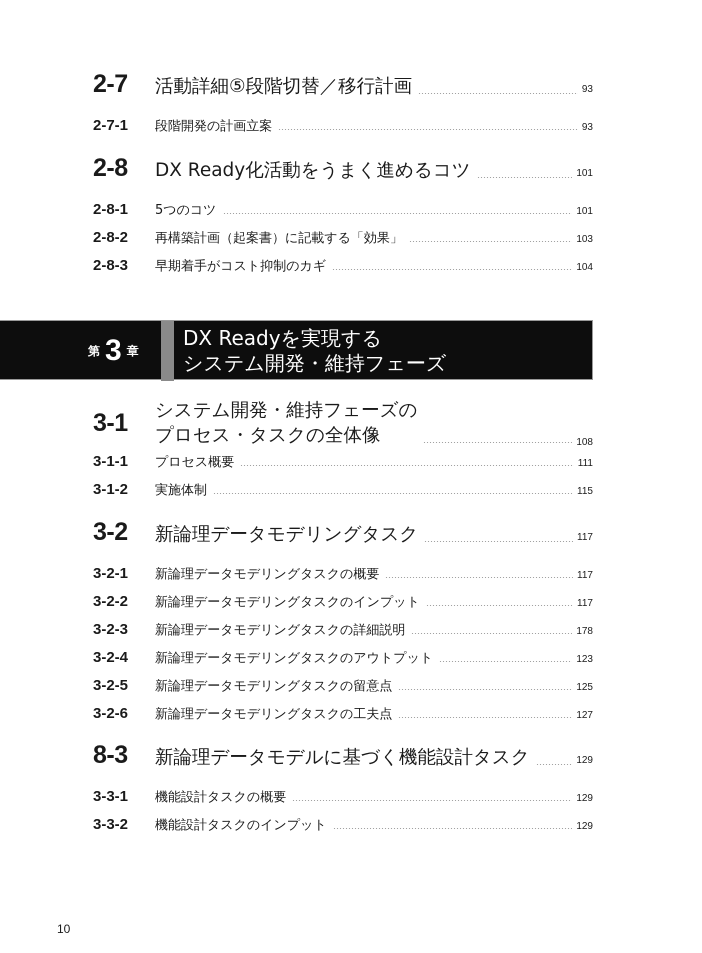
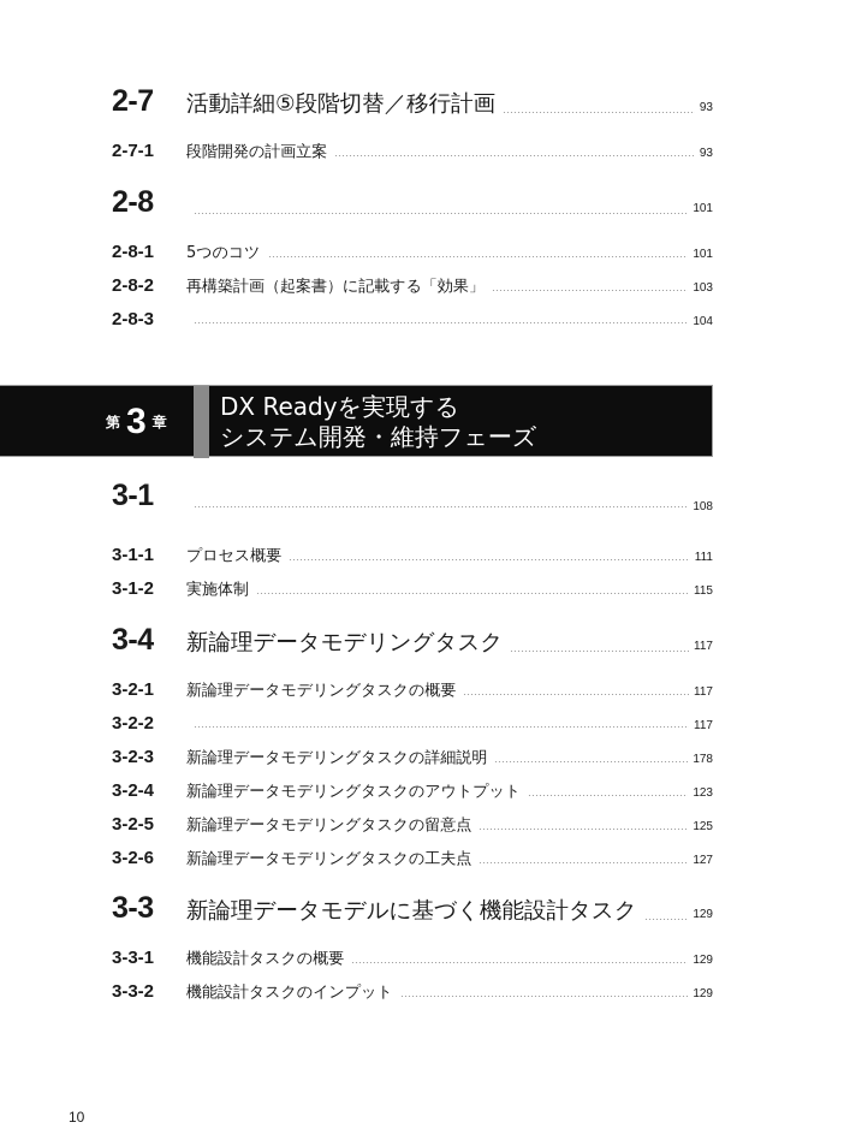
  2-7
  活動詳細⑤段階切替／移行計画
  93
  2-7-1
  段階開発の計画立案
  93
  2-8
- DX Ready化活動をうまく進めるコツ
  101
  2-8-1
  5つのコツ
  101
  2-8-2
  再構築計画（起案書）に記載する「効果」
  103
  2-8-3
- 早期着手がコスト抑制のカギ
  104
  第
  3
  章
  DX Readyを実現する
  システム開発・維持フェーズ
  3-1
- システム開発・維持フェーズの
- プロセス・タスクの全体像
  108
  3-1-1
  プロセス概要
  111
  3-1-2
  実施体制
  115
- 3-2
+ 3-4
  新論理データモデリングタスク
  117
  3-2-1
  新論理データモデリングタスクの概要
  117
  3-2-2
- 新論理データモデリングタスクのインプット
  117
  3-2-3
  新論理データモデリングタスクの詳細説明
  178
  3-2-4
  新論理データモデリングタスクのアウトプット
  123
  3-2-5
  新論理データモデリングタスクの留意点
  125
  3-2-6
  新論理データモデリングタスクの工夫点
  127
- 8-3
+ 3-3
  新論理データモデルに基づく機能設計タスク
  129
  3-3-1
  機能設計タスクの概要
  129
  3-3-2
  機能設計タスクのインプット
  129
  10
